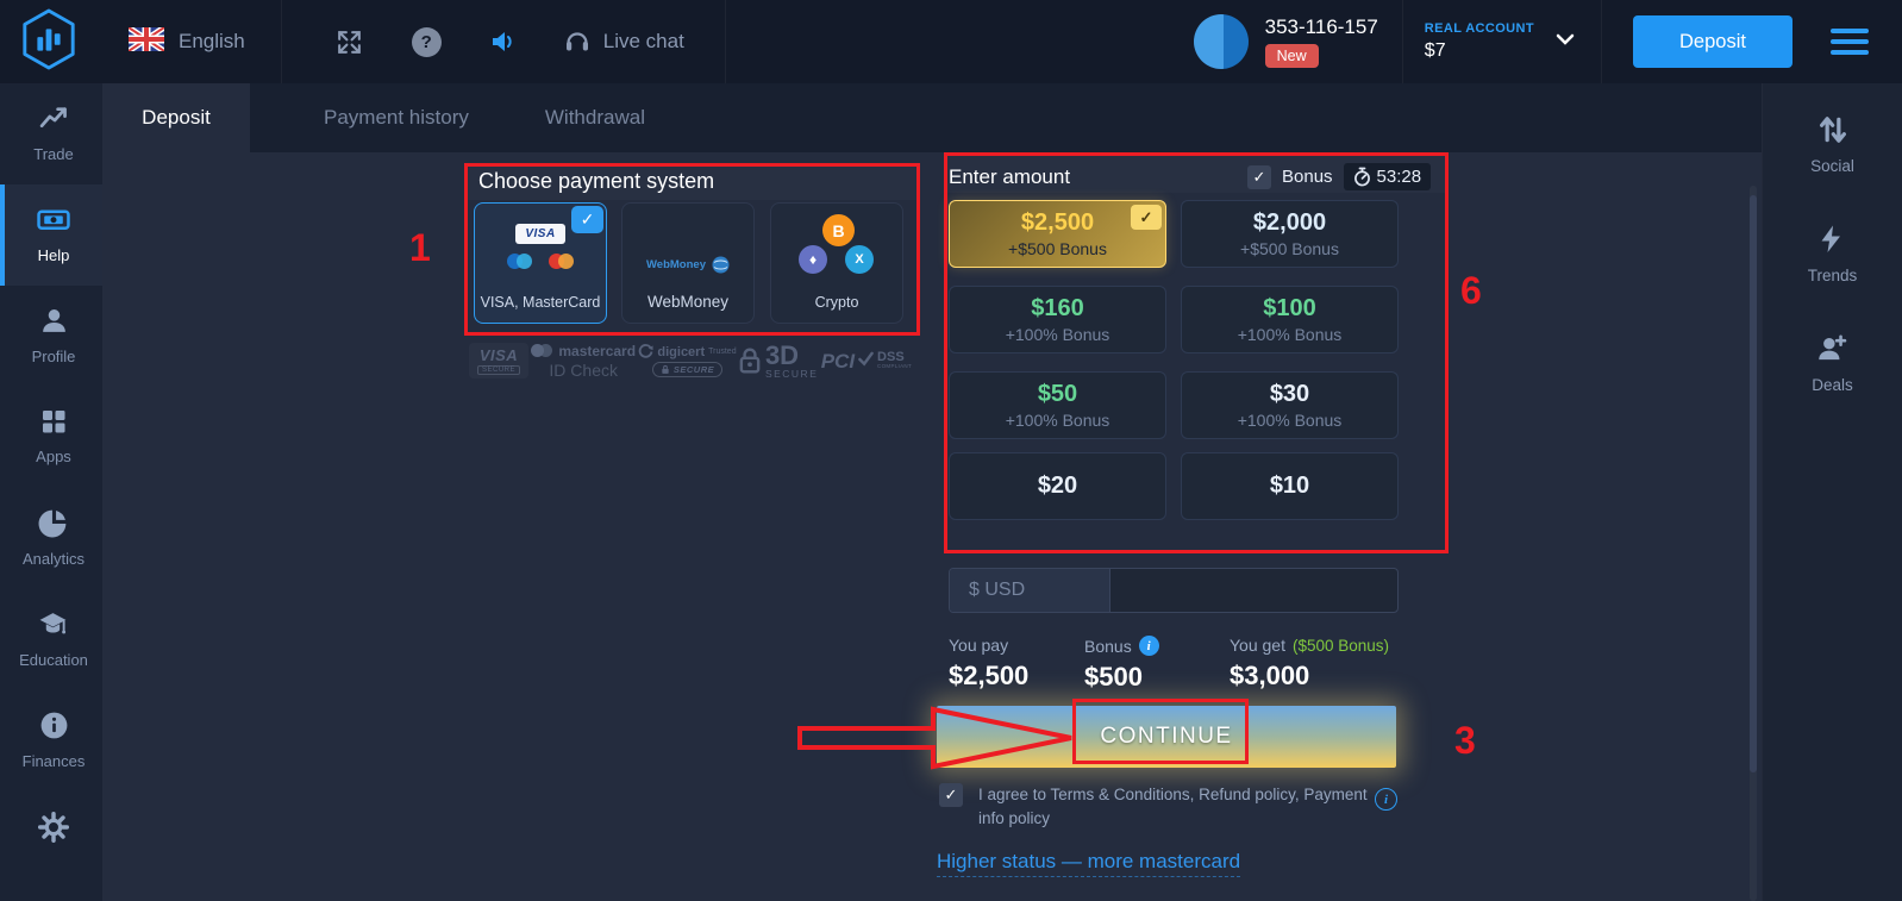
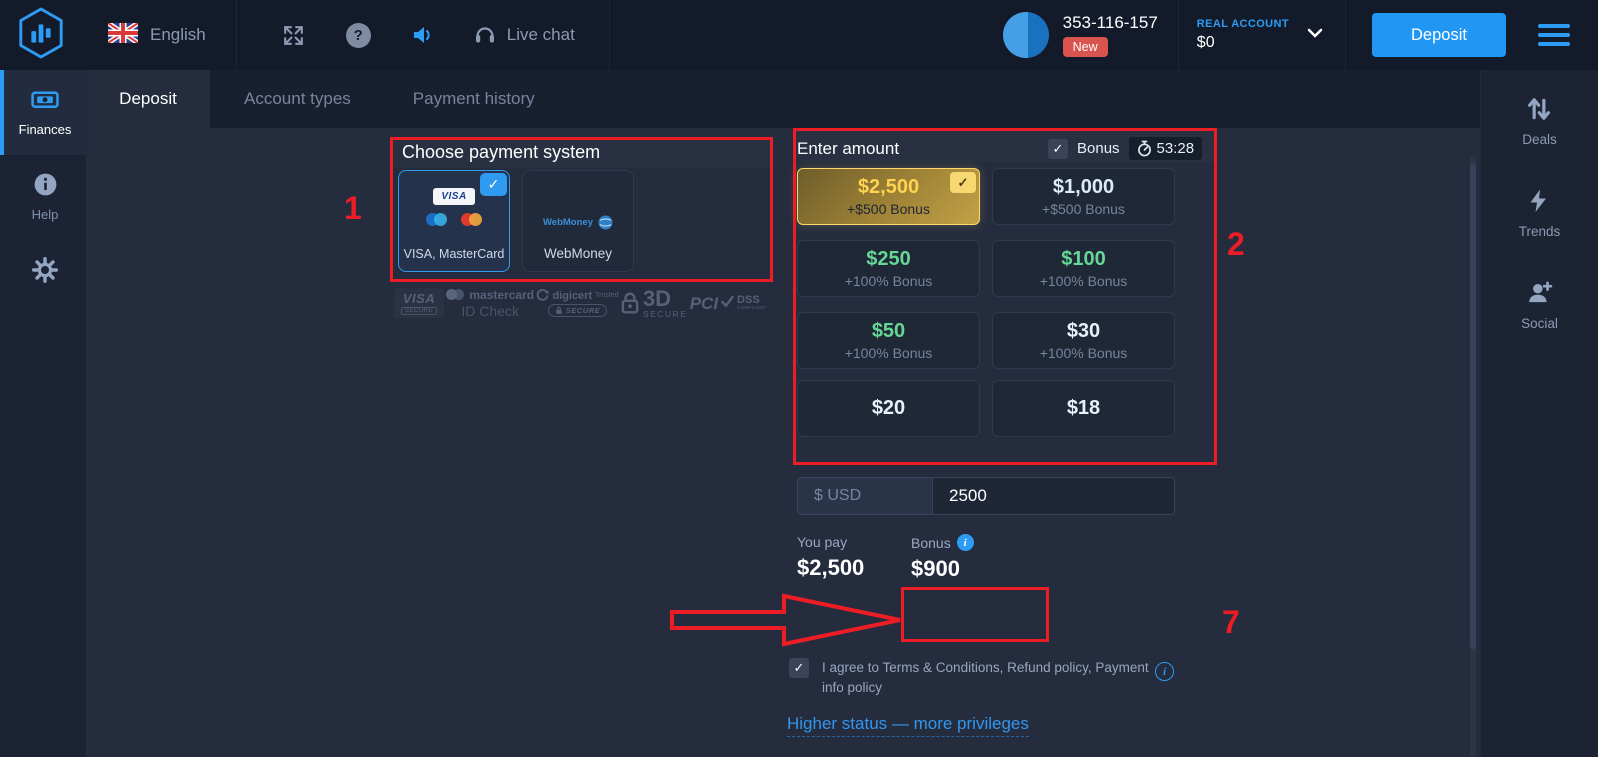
  English
  ?
  Live chat
  353-116-157
  New
  REAL ACCOUNT
- $7
+ $0
  Deposit
- Trade
- Help
+ Finances
- Profile
- Apps
- Analytics
- Education
- Finances
+ Help
- Social
+ Deals
  Trends
- Deals
+ Social
  Deposit
+ Account types
  Payment history
- Withdrawal
  Choose payment system
  ✓
  VISA
  VISA, MasterCard
  WebMoney
  WebMoney
- B
- ♦
- X
- Crypto
  VISA
  mastercard
  ID Check
  digicert
  SECURE
  3D
  SECURE
  PCI
  DSS
  Enter amount
  ✓
  Bonus
  53:28
  ✓
  $2,500
  +$500 Bonus
- $2,000
+ $1,000
  +$500 Bonus
- $160
+ $250
  +100% Bonus
  $100
  +100% Bonus
  $50
  +100% Bonus
  $30
  +100% Bonus
  $20
- $10
+ $18
  $ USD
+ 2500
  You pay
  $2,500
  Bonus
  i
- $500
+ $900
- You get
- ($500 Bonus)
- $3,000
- CONTINUE
  ✓
  I agree to Terms & Conditions, Refund policy, Payment info policy
  i
- Higher status — more mastercard
+ Higher status — more privileges
  1
- 6
+ 2
- 3
+ 7
